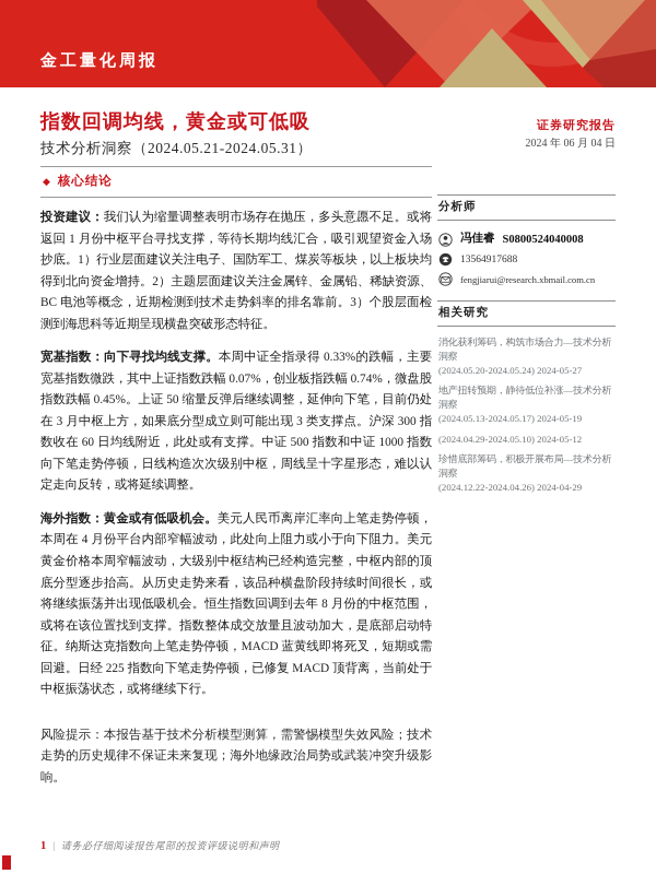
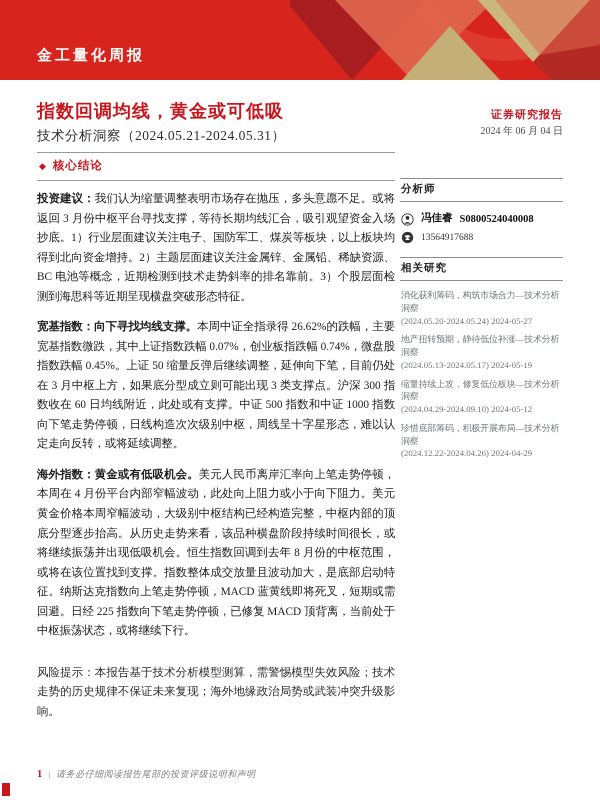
  金工量化周报
  指数回调均线，黄金或可低吸
  技术分析洞察（2024.05.21-2024.05.31）
  证券研究报告
  2024 年 06 月 04 日
  ◆
  核心结论
- 投资建议：我们认为缩量调整表明市场存在抛压，多头意愿不足。或将返回 1 月份中枢平台寻找支撑，等待长期均线汇合，吸引观望资金入场抄底。1）行业层面建议关注电子、国防军工、煤炭等板块，以上板块均得到北向资金增持。2）主题层面建议关注金属锌、金属铅、稀缺资源、BC 电池等概念，近期检测到技术走势斜率的排名靠前。3）个股层面检测到海思科等近期呈现横盘突破形态特征。
+ 投资建议：我们认为缩量调整表明市场存在抛压，多头意愿不足。或将返回 3 月份中枢平台寻找支撑，等待长期均线汇合，吸引观望资金入场抄底。1）行业层面建议关注电子、国防军工、煤炭等板块，以上板块均得到北向资金增持。2）主题层面建议关注金属锌、金属铅、稀缺资源、BC 电池等概念，近期检测到技术走势斜率的排名靠前。3）个股层面检测到海思科等近期呈现横盘突破形态特征。
- 宽基指数：向下寻找均线支撑。本周中证全指录得 0.33%的跌幅，主要宽基指数微跌，其中上证指数跌幅 0.07%，创业板指跌幅 0.74%，微盘股指数跌幅 0.45%。上证 50 缩量反弹后继续调整，延伸向下笔，目前仍处在 3 月中枢上方，如果底分型成立则可能出现 3 类支撑点。沪深 300 指数收在 60 日均线附近，此处或有支撑。中证 500 指数和中证 1000 指数向下笔走势停顿，日线构造次次级别中枢，周线呈十字星形态，难以认定走向反转，或将延续调整。
+ 宽基指数：向下寻找均线支撑。本周中证全指录得 26.62%的跌幅，主要宽基指数微跌，其中上证指数跌幅 0.07%，创业板指跌幅 0.74%，微盘股指数跌幅 0.45%。上证 50 缩量反弹后继续调整，延伸向下笔，目前仍处在 3 月中枢上方，如果底分型成立则可能出现 3 类支撑点。沪深 300 指数收在 60 日均线附近，此处或有支撑。中证 500 指数和中证 1000 指数向下笔走势停顿，日线构造次次级别中枢，周线呈十字星形态，难以认定走向反转，或将延续调整。
  海外指数：黄金或有低吸机会。美元人民币离岸汇率向上笔走势停顿，本周在 4 月份平台内部窄幅波动，此处向上阻力或小于向下阻力。美元黄金价格本周窄幅波动，大级别中枢结构已经构造完整，中枢内部的顶底分型逐步抬高。从历史走势来看，该品种横盘阶段持续时间很长，或将继续振荡并出现低吸机会。恒生指数回调到去年 8 月份的中枢范围，或将在该位置找到支撑。指数整体成交放量且波动加大，是底部启动特征。纳斯达克指数向上笔走势停顿，MACD 蓝黄线即将死叉，短期或需回避。日经 225 指数向下笔走势停顿，已修复 MACD 顶背离，当前处于中枢振荡状态，或将继续下行。
  风险提示：本报告基于技术分析模型测算，需警惕模型失效风险；技术走势的历史规律不保证未来复现；海外地缘政治局势或武装冲突升级影响。
  分析师
  冯佳睿
  S0800524040008
  13564917688
- fengjiarui@research.xbmail.com.cn
  相关研究
  消化获利筹码，构筑市场合力—技术分析洞察
  (2024.05.20-2024.05.24) 2024-05-27
  地产扭转预期，静待低位补涨—技术分析洞察
  (2024.05.13-2024.05.17) 2024-05-19
+ 缩量持续上攻，修复低位板块—技术分析洞察
- (2024.04.29-2024.05.10) 2024-05-12
+ (2024.04.29-2024.09.10) 2024-05-12
  珍惜底部筹码，积极开展布局—技术分析洞察
  (2024.12.22-2024.04.26) 2024-04-29
  1
  |
  请务必仔细阅读报告尾部的投资评级说明和声明
